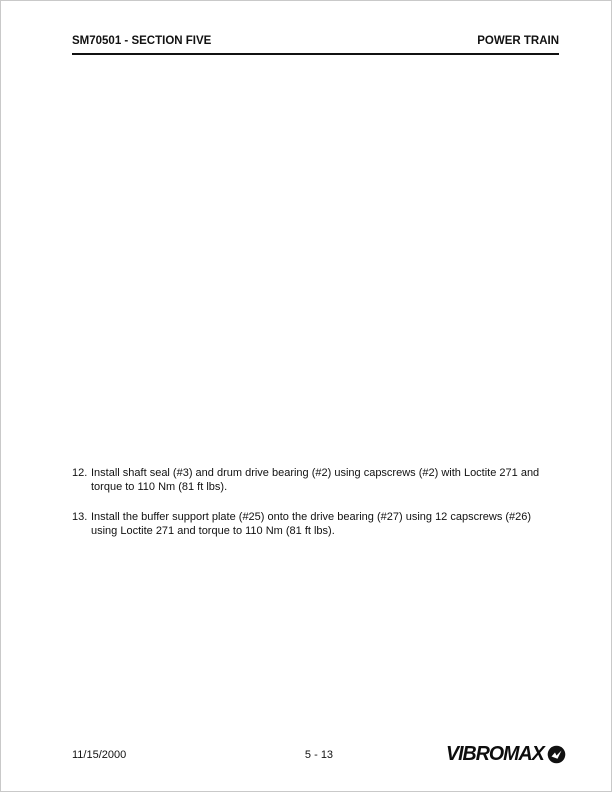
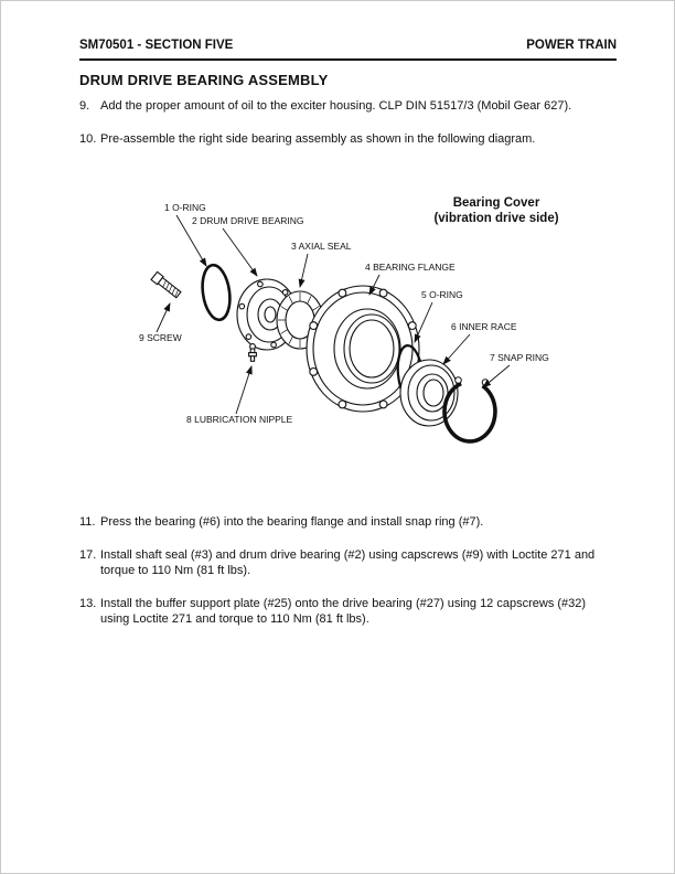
  SM70501 - SECTION FIVE
  POWER TRAIN
+ DRUM DRIVE BEARING ASSEMBLY
+ 9.
+ Add the proper amount of oil to the exciter housing. CLP DIN 51517/3 (Mobil Gear 627).
+ 10.
+ Pre-assemble the right side bearing assembly as shown in the following diagram.
+ 1 O-RING
+ 2 DRUM DRIVE BEARING
+ 3 AXIAL SEAL
+ 4 BEARING FLANGE
+ 5 O-RING
+ 6 INNER RACE
+ 7 SNAP RING
+ 9 SCREW
+ 8 LUBRICATION NIPPLE
+ Bearing Cover
+ (vibration drive side)
+ 11.
+ Press the bearing (#6) into the bearing flange and install snap ring (#7).
- 12.
+ 17.
- Install shaft seal (#3) and drum drive bearing (#2) using capscrews (#2) with Loctite 271 and torque to 110 Nm (81 ft lbs).
+ Install shaft seal (#3) and drum drive bearing (#2) using capscrews (#9) with Loctite 271 and torque to 110 Nm (81 ft lbs).
  13.
- Install the buffer support plate (#25) onto the drive bearing (#27) using 12 capscrews (#26) using Loctite 271 and torque to 110 Nm (81 ft lbs).
+ Install the buffer support plate (#25) onto the drive bearing (#27) using 12 capscrews (#32) using Loctite 271 and torque to 110 Nm (81 ft lbs).
- 11/15/2000
- 5 - 13
- VIBROMAX
